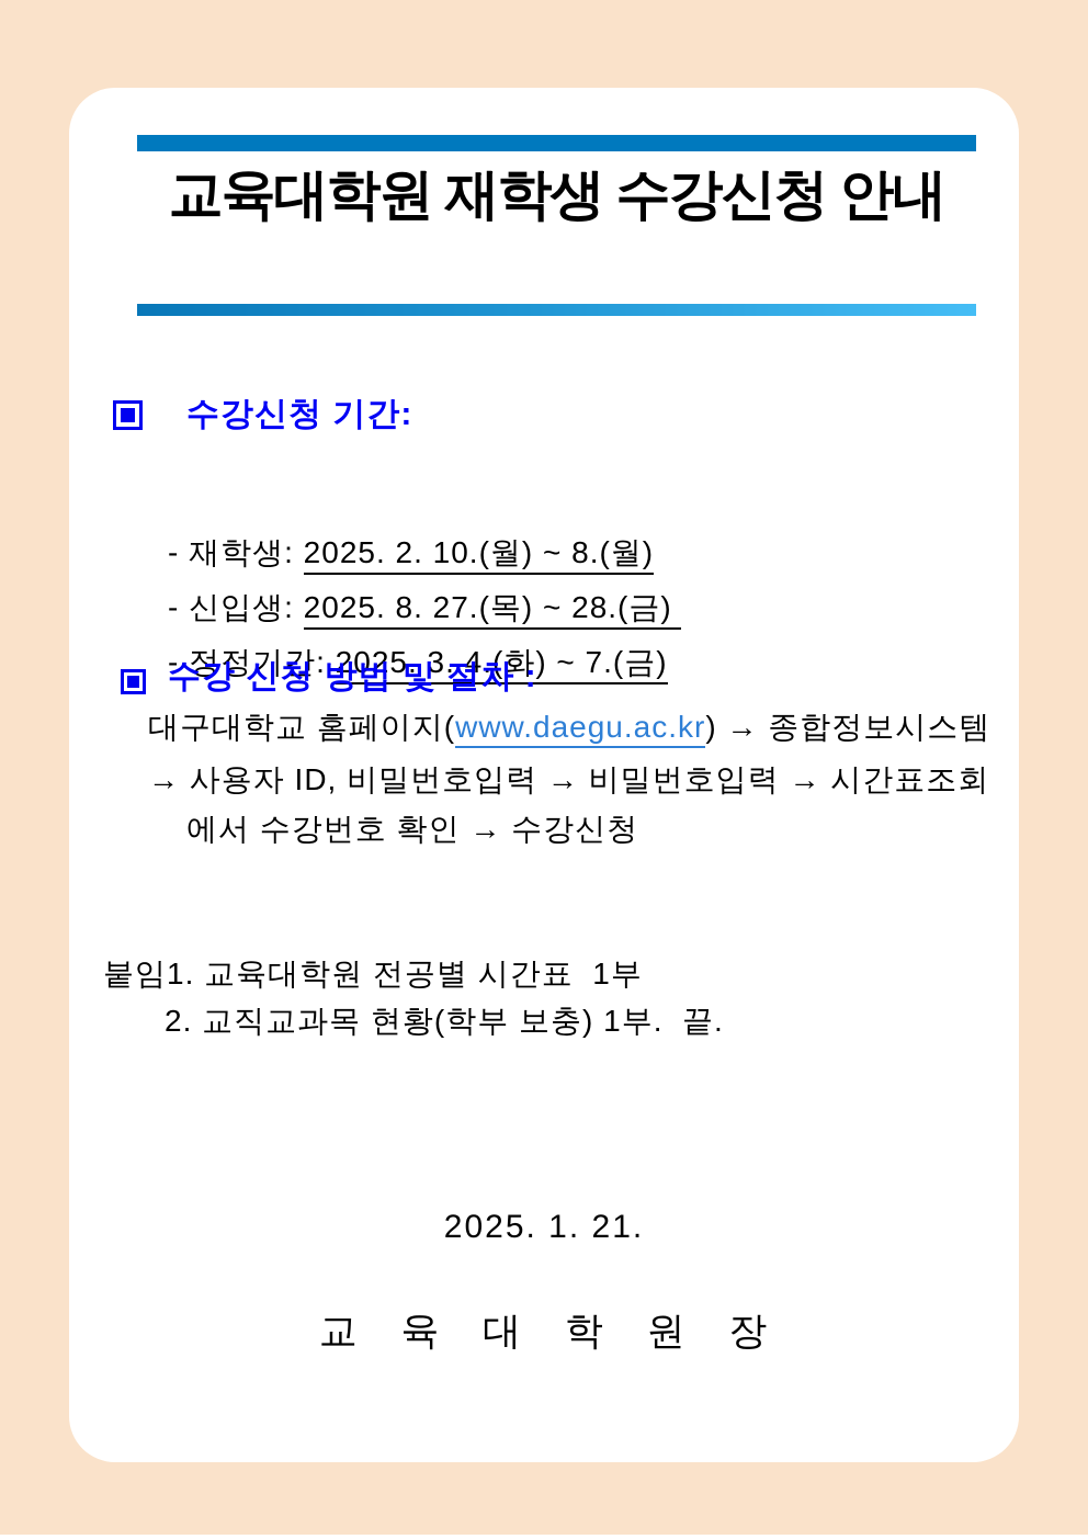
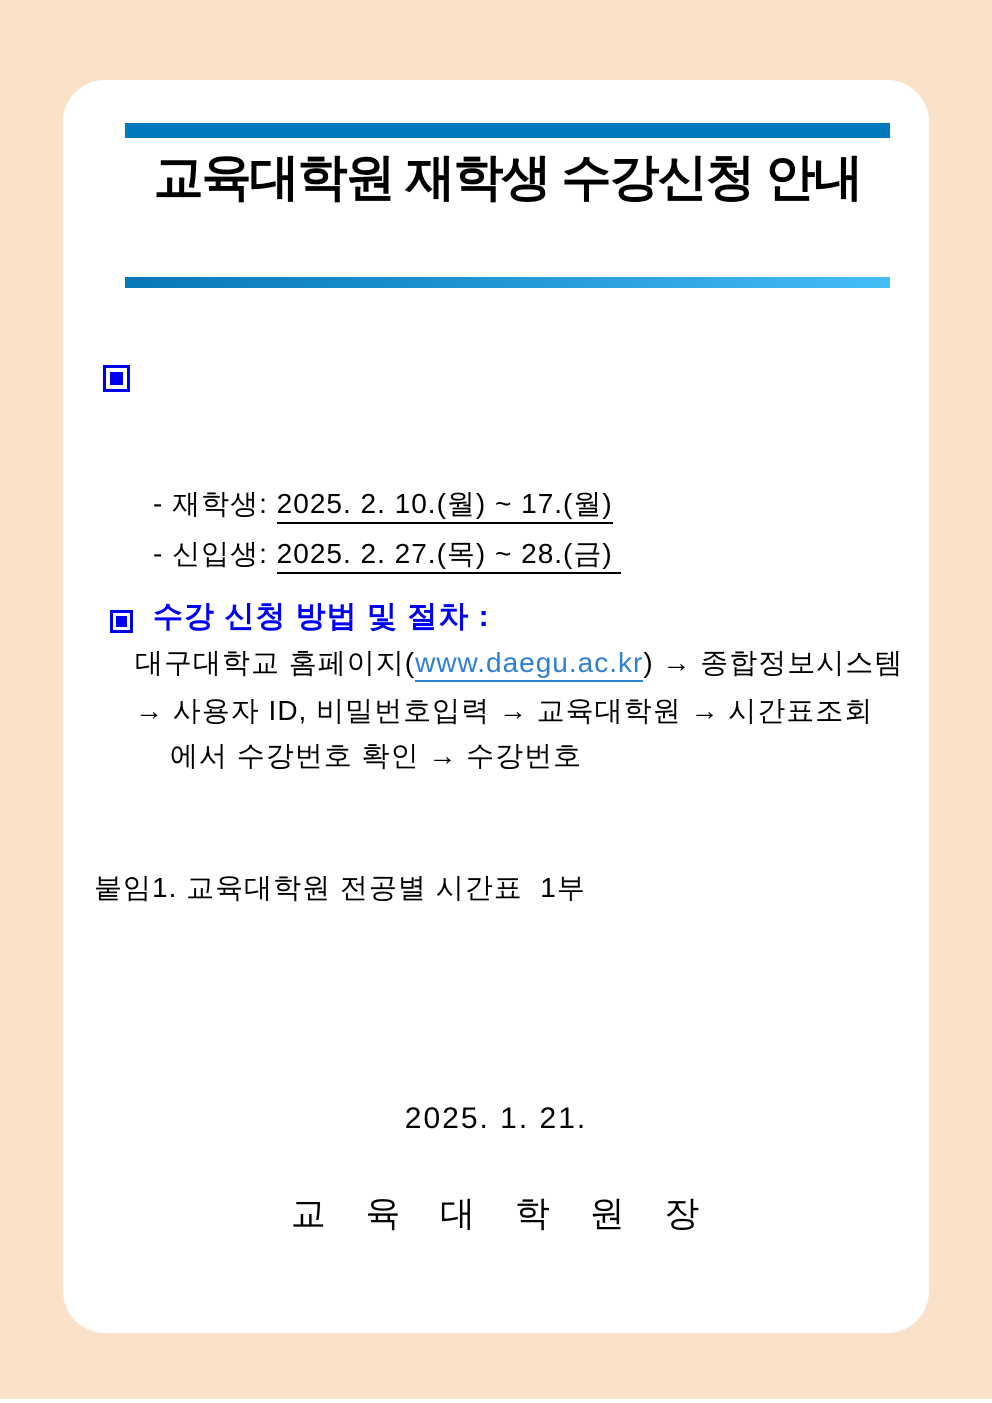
  교육대학원 재학생 수강신청 안내
- 수강신청 기간:
- - 재학생: 2025. 2. 10.(월) ~ 8.(월)
+ - 재학생: 2025. 2. 10.(월) ~ 17.(월)
- - 신입생: 2025. 8. 27.(목) ~ 28.(금)
+ - 신입생: 2025. 2. 27.(목) ~ 28.(금)
- - 정정기간: 2025. 3. 4.(화) ~ 7.(금)
  수강 신청 방법 및 절차 :
  대구대학교 홈페이지(www.daegu.ac.kr) → 종합정보시스템
- → 사용자 ID, 비밀번호입력 → 비밀번호입력 → 시간표조회
+ → 사용자 ID, 비밀번호입력 → 교육대학원 → 시간표조회
- 에서 수강번호 확인 → 수강신청
+ 에서 수강번호 확인 → 수강번호
  붙임1. 교육대학원 전공별 시간표 1부
- 2. 교직교과목 현황(학부 보충) 1부. 끝.
  2025. 1. 21.
  교 육 대 학 원 장
